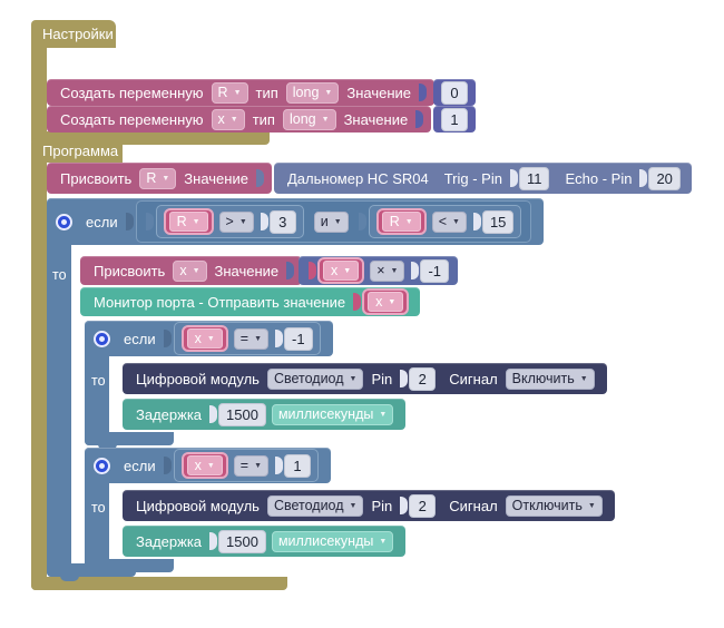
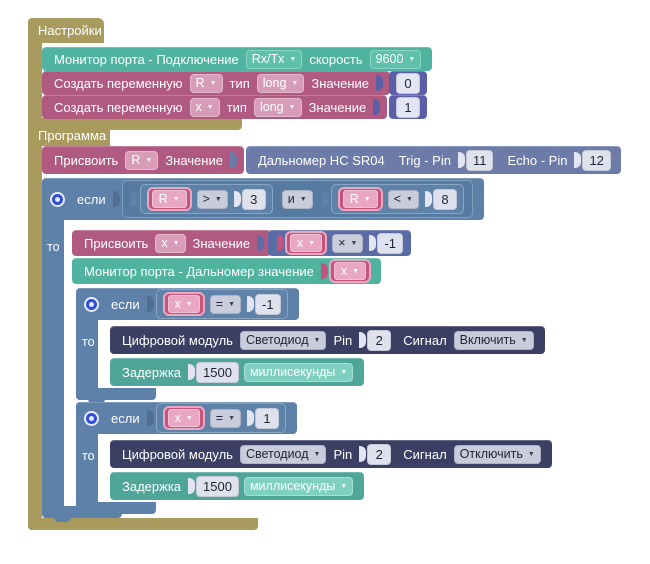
  Настройки
+ Монитор порта - Подключение
+ Rx/Tx
+ скорость
+ 9600
  Создать переменную
  R
  тип
  long
  Значение
  0
  Создать переменную
  x
  тип
  long
  Значение
  1
  Программа
  Присвоить
  R
  Значение
  Дальномер HC SR04
  Trig - Pin
  11
  Echo - Pin
- 20
+ 12
  если
  R
  >
  3
  и
  R
  <
- 15
+ 8
  то
  Присвоить
  x
  Значение
  x
  ×
  -1
- Монитор порта - Отправить значение
+ Монитор порта - Дальномер значение
  x
  если
  x
  =
  -1
  то
  Цифровой модуль
  Светодиод
  Pin
  2
  Сигнал
  Включить
  Задержка
  1500
  миллисекунды
  если
  x
  =
  1
  то
  Цифровой модуль
  Светодиод
  Pin
  2
  Сигнал
  Отключить
  Задержка
  1500
  миллисекунды
